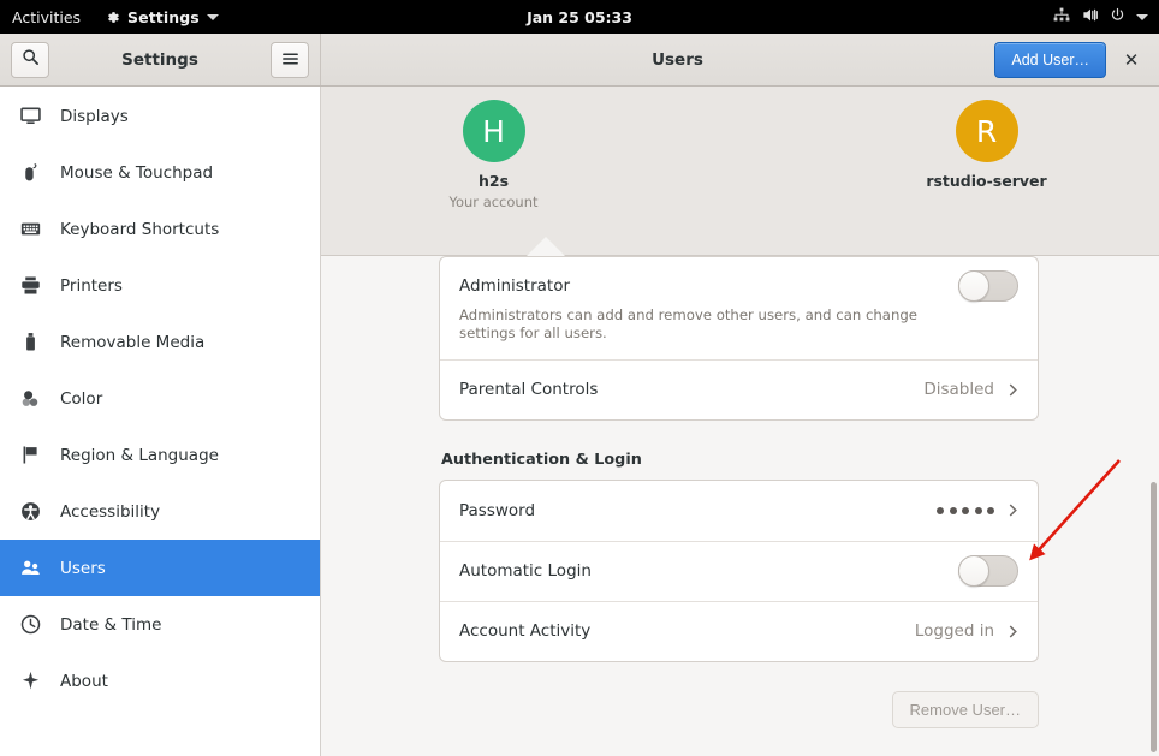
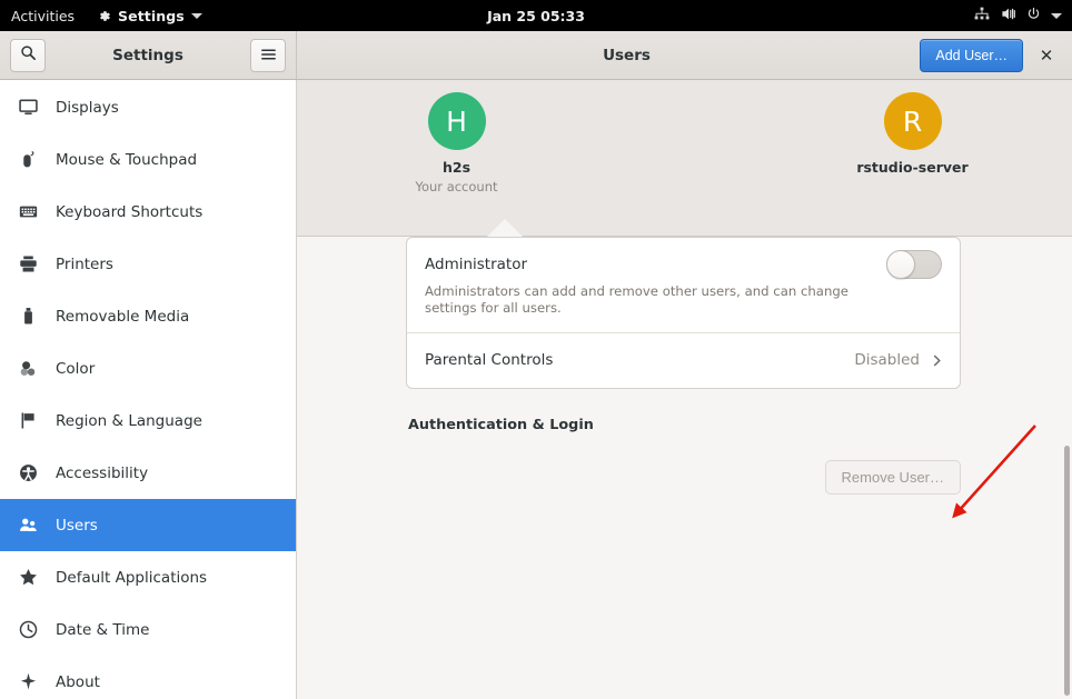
  Activities
  Settings
  Jan 25 05:33
  Settings
  Users
  Add User…
  ✕
  Displays
  Mouse & Touchpad
  Keyboard Shortcuts
  Printers
  Removable Media
  Color
  Region & Language
  Accessibility
  Users
+ Default Applications
  Date & Time
  About
  H
  h2s
  Your account
  R
  rstudio-server
  Administrator
  Administrators can add and remove other users, and can change settings for all users.
  Parental Controls
  Disabled
  Authentication & Login
- Password
- Automatic Login
- Account Activity
- Logged in
  Remove User…
